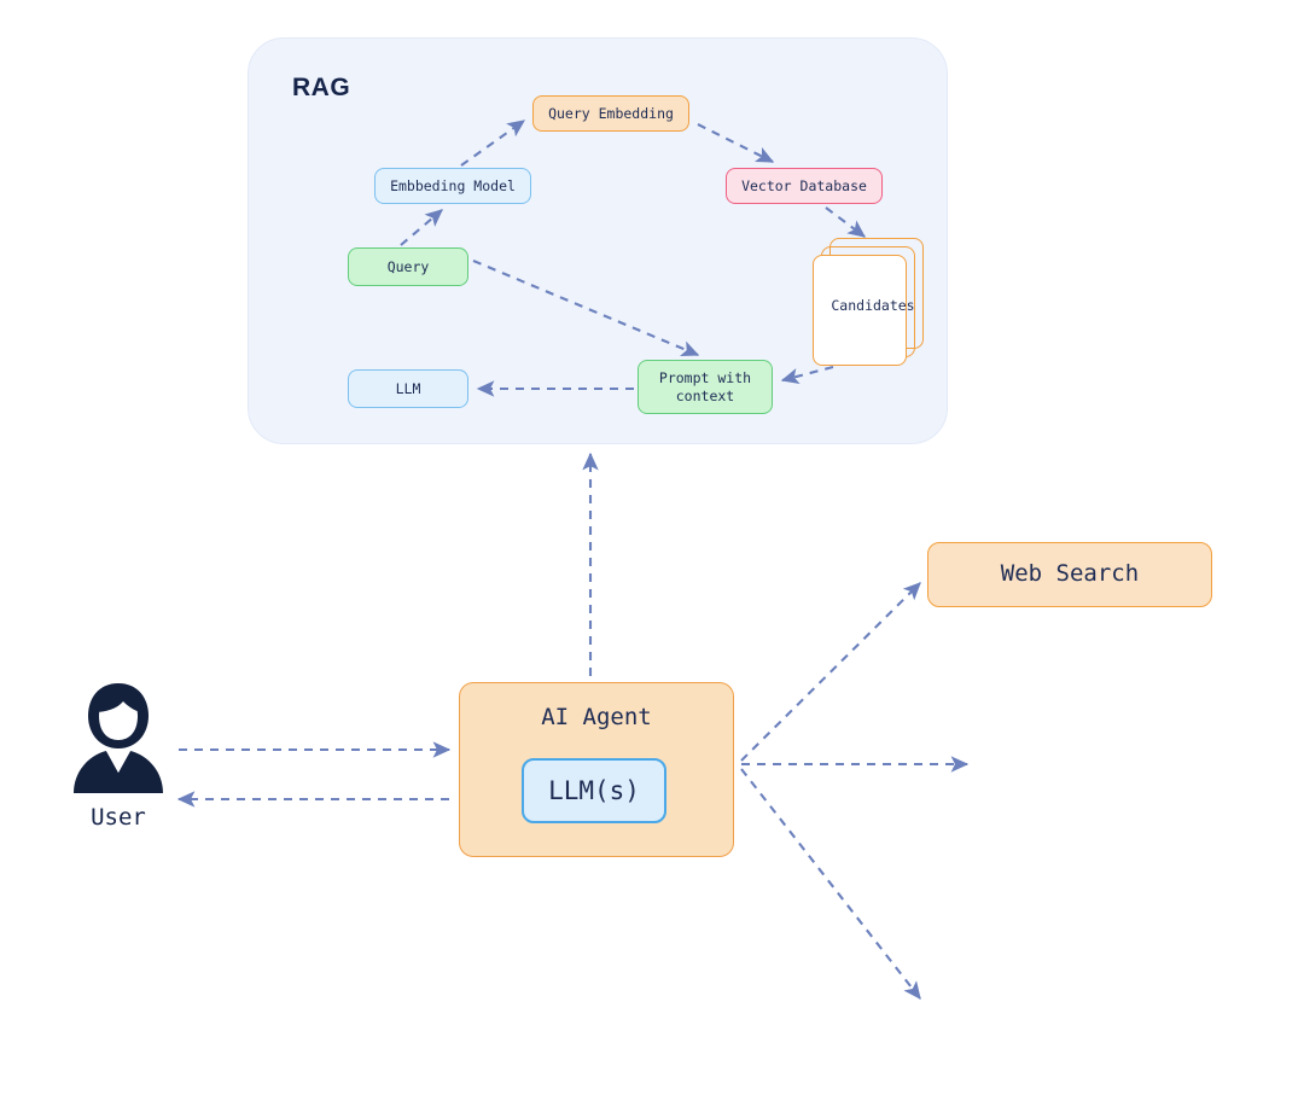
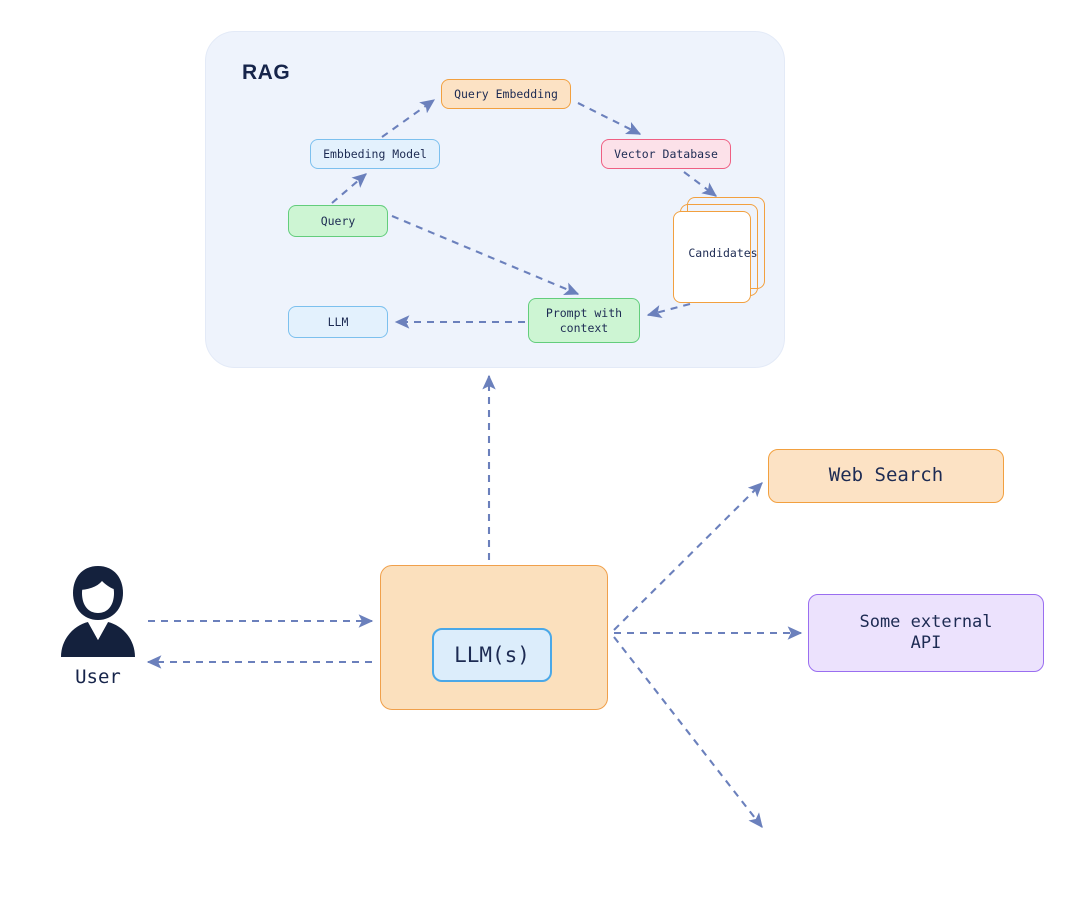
  RAG
  Query Embedding
  Embbeding Model
  Vector Database
  Query
  Candidates
  Prompt with
  context
  LLM
  User
- AI Agent
  LLM(s)
  Web Search
+ Some external
+ API
